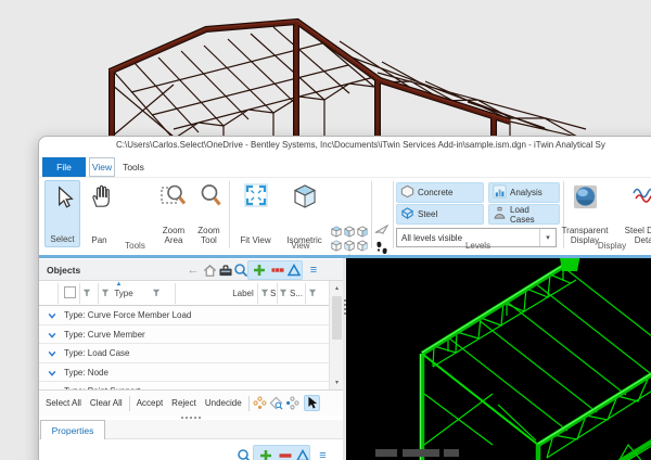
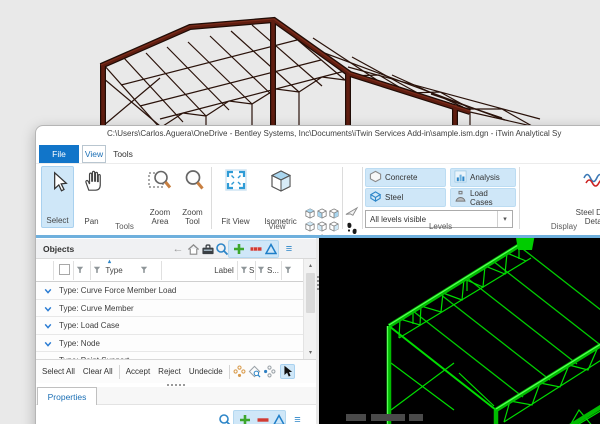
- C:\Users\Carlos.Select\OneDrive - Bentley Systems, Inc\Documents\iTwin Services Add-in\sample.ism.dgn - iTwin Analytical Sy
+ C:\Users\Carlos.Aguera\OneDrive - Bentley Systems, Inc\Documents\iTwin Services Add-in\sample.ism.dgn - iTwin Analytical Sy
  File
  View
  Tools
  Select
  Pan
  Zoom Area
  Zoom Tool
  Tools
  Fit View
  Isometric
  View
  Concrete
  Steel
  Analysis
  Load Cases
  All levels visible
  Levels
- Transparent Display
  Display
  Objects
  ←
  ≡
  Type
  Label
  S
  S...
  Type: Curve Force Member Load
  Type: Curve Member
  Type: Load Case
  Type: Node
  Select All
  Clear All
  Accept
  Reject
  Undecide
  Properties
  ≡
